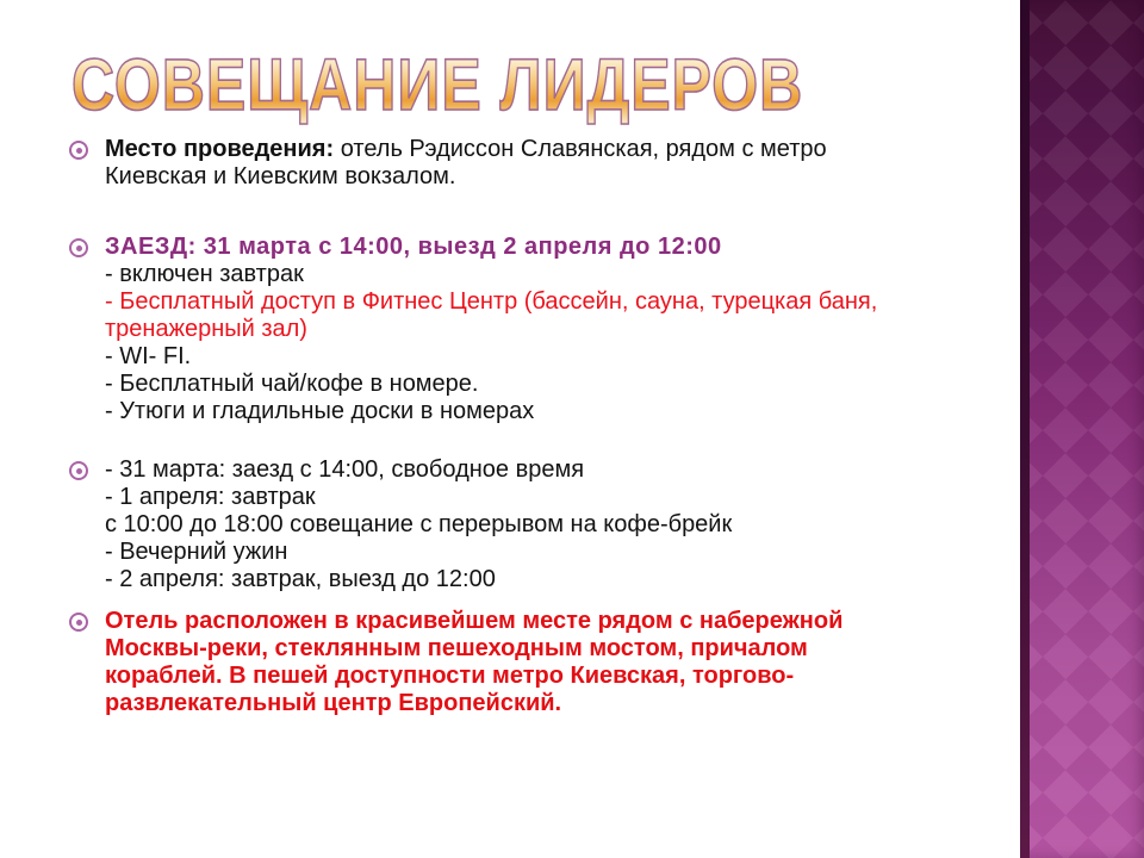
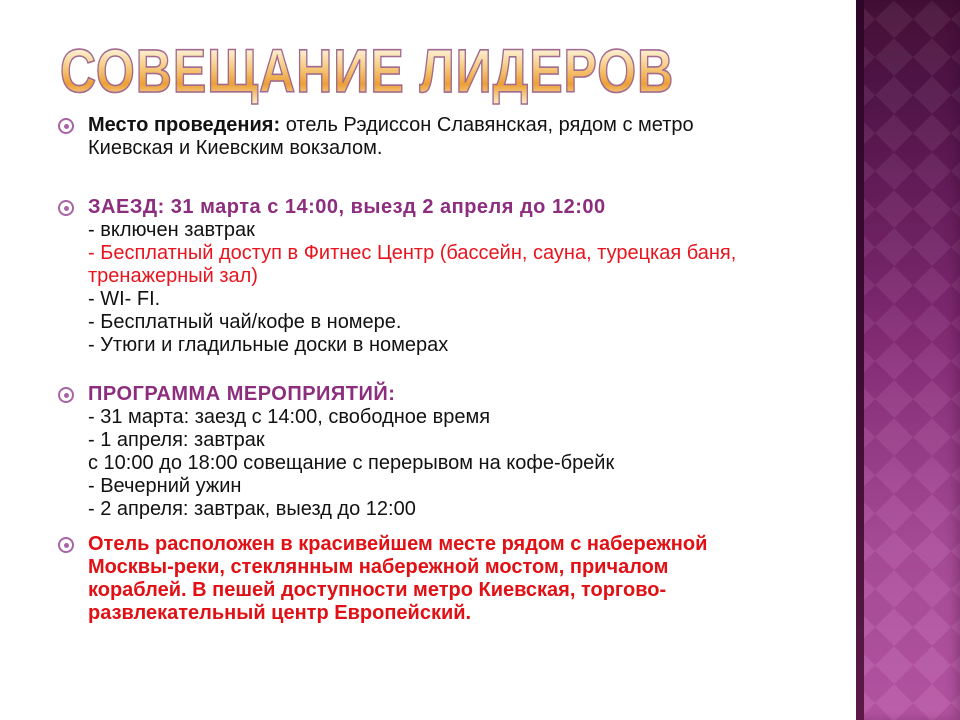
  СОВЕЩАНИЕ ЛИДЕРОВ
  Место проведения: отель Рэдиссон Славянская, рядом с метро
  Киевская и Киевским вокзалом.
  ЗАЕЗД: 31 марта с 14:00, выезд 2 апреля до 12:00
  - включен завтрак
  - Бесплатный доступ в Фитнес Центр (бассейн, сауна, турецкая баня,
  тренажерный зал)
  - WI- FI.
  - Бесплатный чай/кофе в номере.
  - Утюги и гладильные доски в номерах
+ ПРОГРАММА МЕРОПРИЯТИЙ:
  - 31 марта: заезд с 14:00, свободное время
  - 1 апреля: завтрак
  с 10:00 до 18:00 совещание с перерывом на кофе-брейк
  - Вечерний ужин
  - 2 апреля: завтрак, выезд до 12:00
  Отель расположен в красивейшем месте рядом с набережной
- Москвы-реки, стеклянным пешеходным мостом, причалом
+ Москвы-реки, стеклянным набережной мостом, причалом
  кораблей. В пешей доступности метро Киевская, торгово-
  развлекательный центр Европейский.
